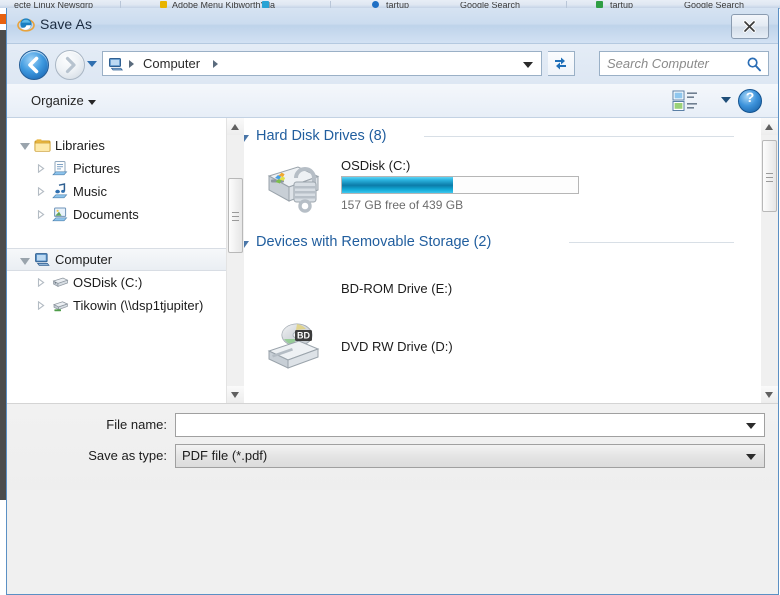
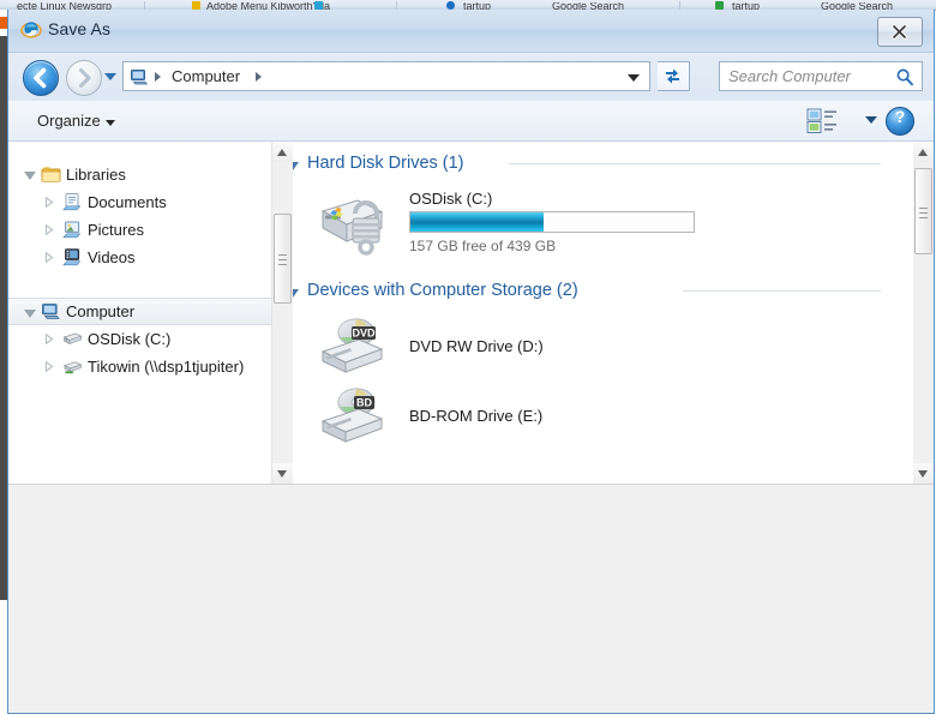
  ecte Linux Newsgrp
  Adobe Menu Kibworthla
  tartup
  Google Search
  tartup
  Google Search
  Save As
  Computer
  Search Computer
  Organize
  ?
  Libraries
- Pictures
+ Documents
- Music
- Documents
+ Pictures
+ Videos
  Computer
  OSDisk (C:)
  Tikowin (\\dsp1tjupiter)
- Hard Disk Drives (8)
+ Hard Disk Drives (1)
  OSDisk (C:)
  157 GB free of 439 GB
- Devices with Removable Storage (2)
+ Devices with Computer Storage (2)
+ DVD
- BD-ROM Drive (E:)
+ DVD RW Drive (D:)
  BD
- DVD RW Drive (D:)
+ BD-ROM Drive (E:)
- File name:
- Save as type:
- PDF file (*.pdf)
